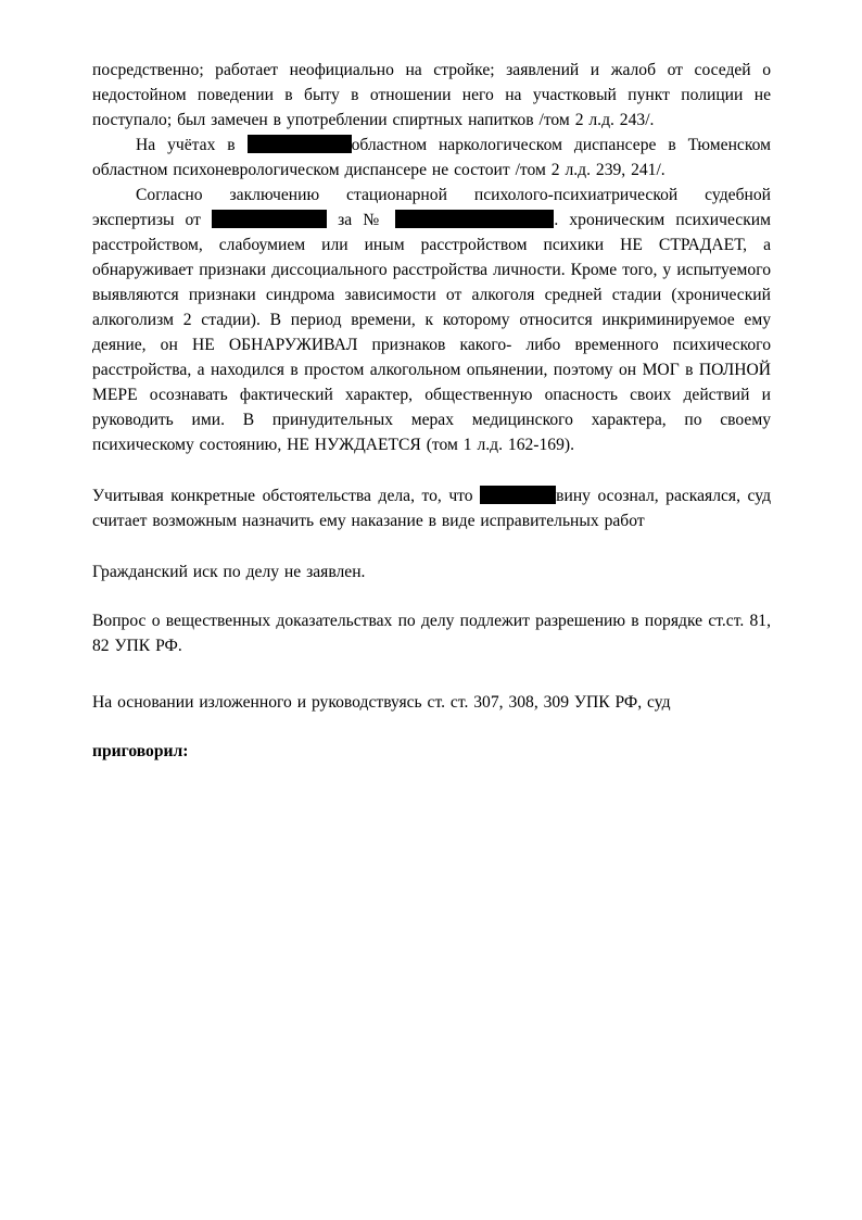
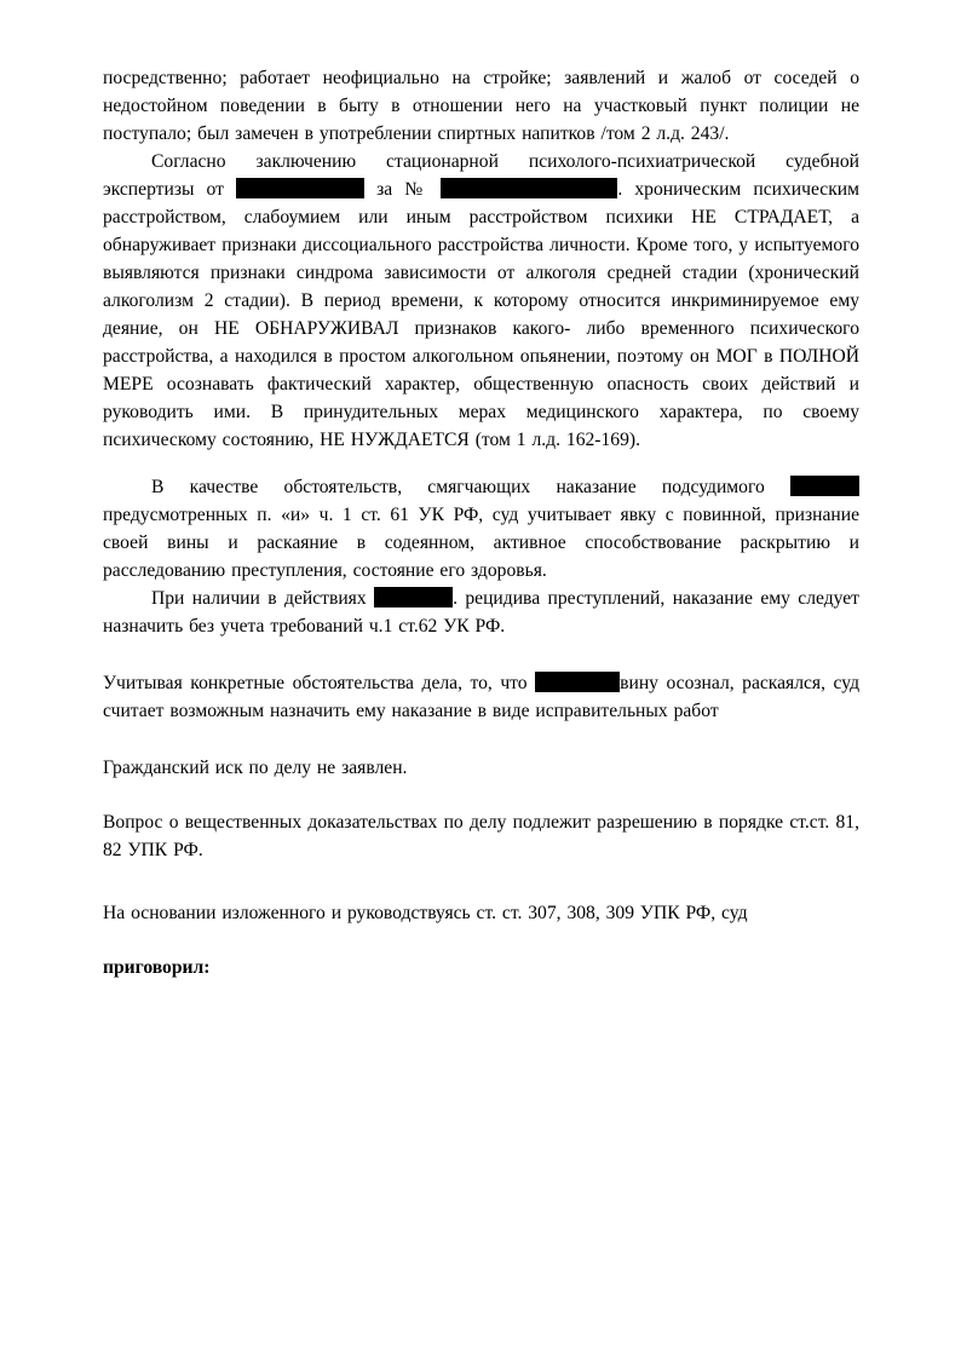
  посредственно; работает неофициально на стройке; заявлений и жалоб от соседей о недостойном поведении в быту в отношении него на участковый пункт полиции не поступало; был замечен в употреблении спиртных напитков /том 2 л.д. 243/.
- На учётах в областном наркологическом диспансере в Тюменском областном психоневрологическом диспансере не состоит /том 2 л.д. 239, 241/.
  Согласно заключению стационарной психолого-психиатрической судебной экспертизы от за № . хроническим психическим расстройством, слабоумием или иным расстройством психики НЕ СТРАДАЕТ, а обнаруживает признаки диссоциального расстройства личности. Кроме того, у испытуемого выявляются признаки синдрома зависимости от алкоголя средней стадии (хронический алкоголизм 2 стадии). В период времени, к которому относится инкриминируемое ему деяние, он НЕ ОБНАРУЖИВАЛ признаков какого- либо временного психического расстройства, а находился в простом алкогольном опьянении, поэтому он МОГ в ПОЛНОЙ МЕРЕ осознавать фактический характер, общественную опасность своих действий и руководить ими. В принудительных мерах медицинского характера, по своему психическому состоянию, НЕ НУЖДАЕТСЯ (том 1 л.д. 162-169).
+ В качестве обстоятельств, смягчающих наказание подсудимого предусмотренных п. «и» ч. 1 ст. 61 УК РФ, суд учитывает явку с повинной, признание своей вины и раскаяние в содеянном, активное способствование раскрытию и расследованию преступления, состояние его здоровья.
+ При наличии в действиях . рецидива преступлений, наказание ему следует назначить без учета требований ч.1 ст.62 УК РФ.
  Учитывая конкретные обстоятельства дела, то, что вину осознал, раскаялся, суд считает возможным назначить ему наказание в виде исправительных работ
  Гражданский иск по делу не заявлен.
  Вопрос о вещественных доказательствах по делу подлежит разрешению в порядке ст.ст. 81, 82 УПК РФ.
  На основании изложенного и руководствуясь ст. ст. 307, 308, 309 УПК РФ, суд
  приговорил:
